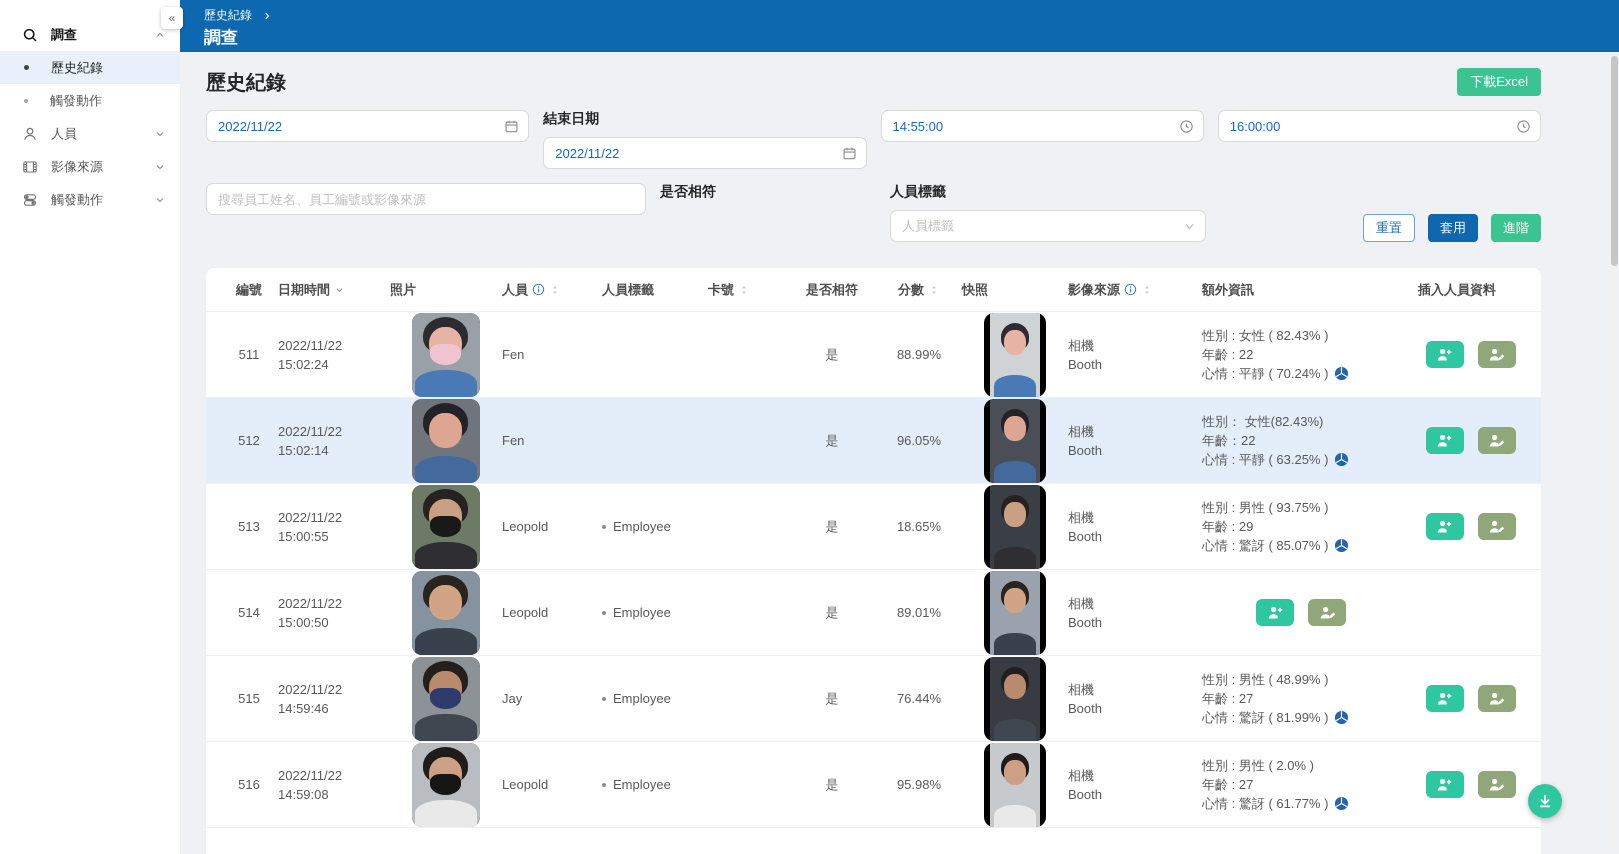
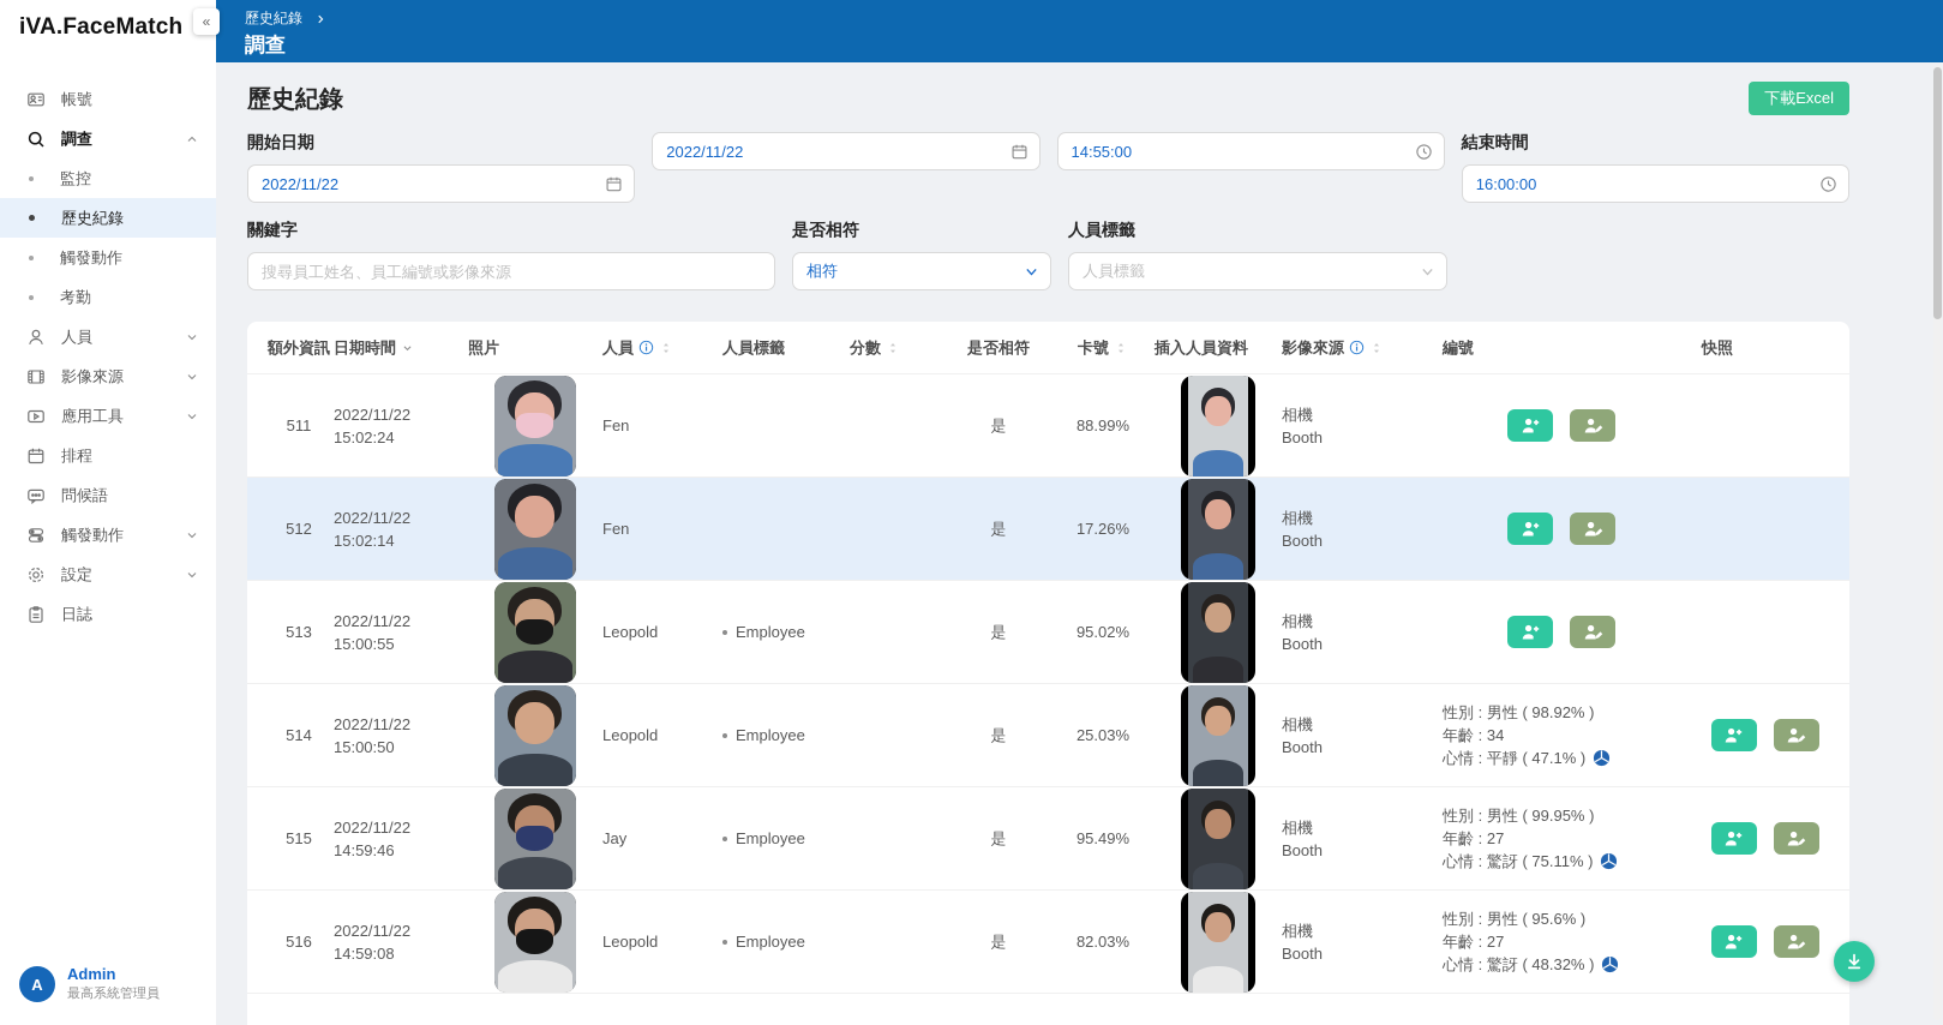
+ iVA.FaceMatch
+ 帳號
  調查
+ 監控
  歷史紀錄
  觸發動作
+ 考勤
  人員
  影像來源
+ 應用工具
+ 排程
+ 問候語
  觸發動作
+ 設定
+ 日誌
+ A
+ Admin
+ 最高系統管理員
  «
  歷史紀錄
  調查
  歷史紀錄
  下載Excel
+ 開始日期
  2022/11/22
- 結束日期
  2022/11/22
  14:55:00
+ 結束時間
  16:00:00
+ 關鍵字
  搜尋員工姓名、員工編號或影像來源
  是否相符
+ 相符
  人員標籤
  人員標籤
- 重置
- 套用
- 進階
- 編號
+ 額外資訊
  日期時間
  照片
  人員
  人員標籤
- 卡號
+ 分數
  是否相符
- 分數
+ 卡號
- 快照
+ 插入人員資料
  影像來源
- 額外資訊
+ 編號
- 插入人員資料
+ 快照
  511
  2022/11/22
  15:02:24
  Fen
  是
  88.99%
  相機
  Booth
- 性別 : 女性 ( 82.43% )
- 年齡 : 22
- 心情 : 平靜 ( 70.24% )
  512
  2022/11/22
  15:02:14
  Fen
  是
- 96.05%
+ 17.26%
  相機
  Booth
- 性別： 女性(82.43%)
- 年齡：22
- 心情 : 平靜 ( 63.25% )
  513
  2022/11/22
  15:00:55
  Leopold
  Employee
  是
- 18.65%
+ 95.02%
  相機
  Booth
- 性別 : 男性 ( 93.75% )
- 年齡 : 29
- 心情 : 驚訝 ( 85.07% )
  514
  2022/11/22
  15:00:50
  Leopold
  Employee
  是
- 89.01%
+ 25.03%
  相機
  Booth
+ 性別 : 男性 ( 98.92% )
+ 年齡 : 34
+ 心情 : 平靜 ( 47.1% )
  515
  2022/11/22
  14:59:46
  Jay
  Employee
  是
- 76.44%
+ 95.49%
  相機
  Booth
- 性別 : 男性 ( 48.99% )
+ 性別 : 男性 ( 99.95% )
  年齡 : 27
- 心情 : 驚訝 ( 81.99% )
+ 心情 : 驚訝 ( 75.11% )
  516
  2022/11/22
  14:59:08
  Leopold
  Employee
  是
- 95.98%
+ 82.03%
  相機
  Booth
- 性別 : 男性 ( 2.0% )
+ 性別 : 男性 ( 95.6% )
  年齡 : 27
- 心情 : 驚訝 ( 61.77% )
+ 心情 : 驚訝 ( 48.32% )
